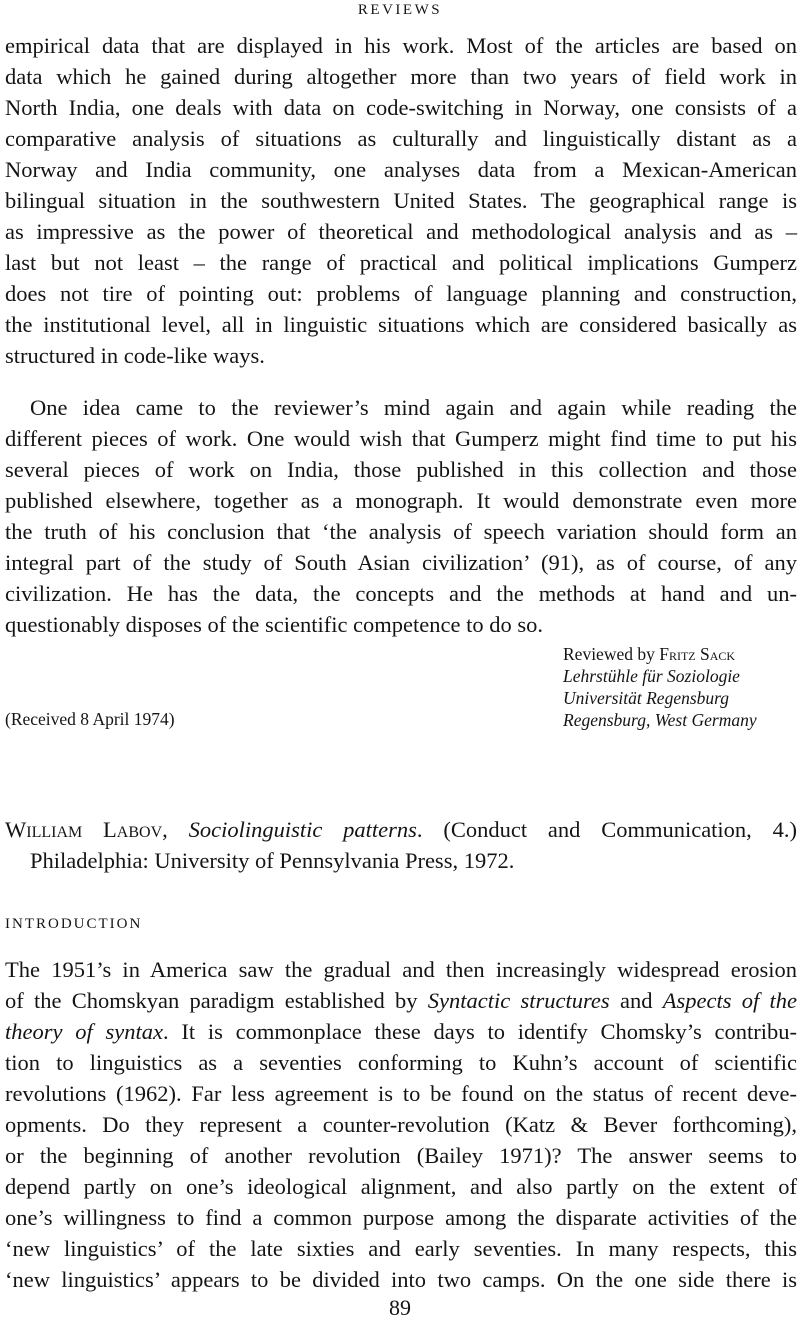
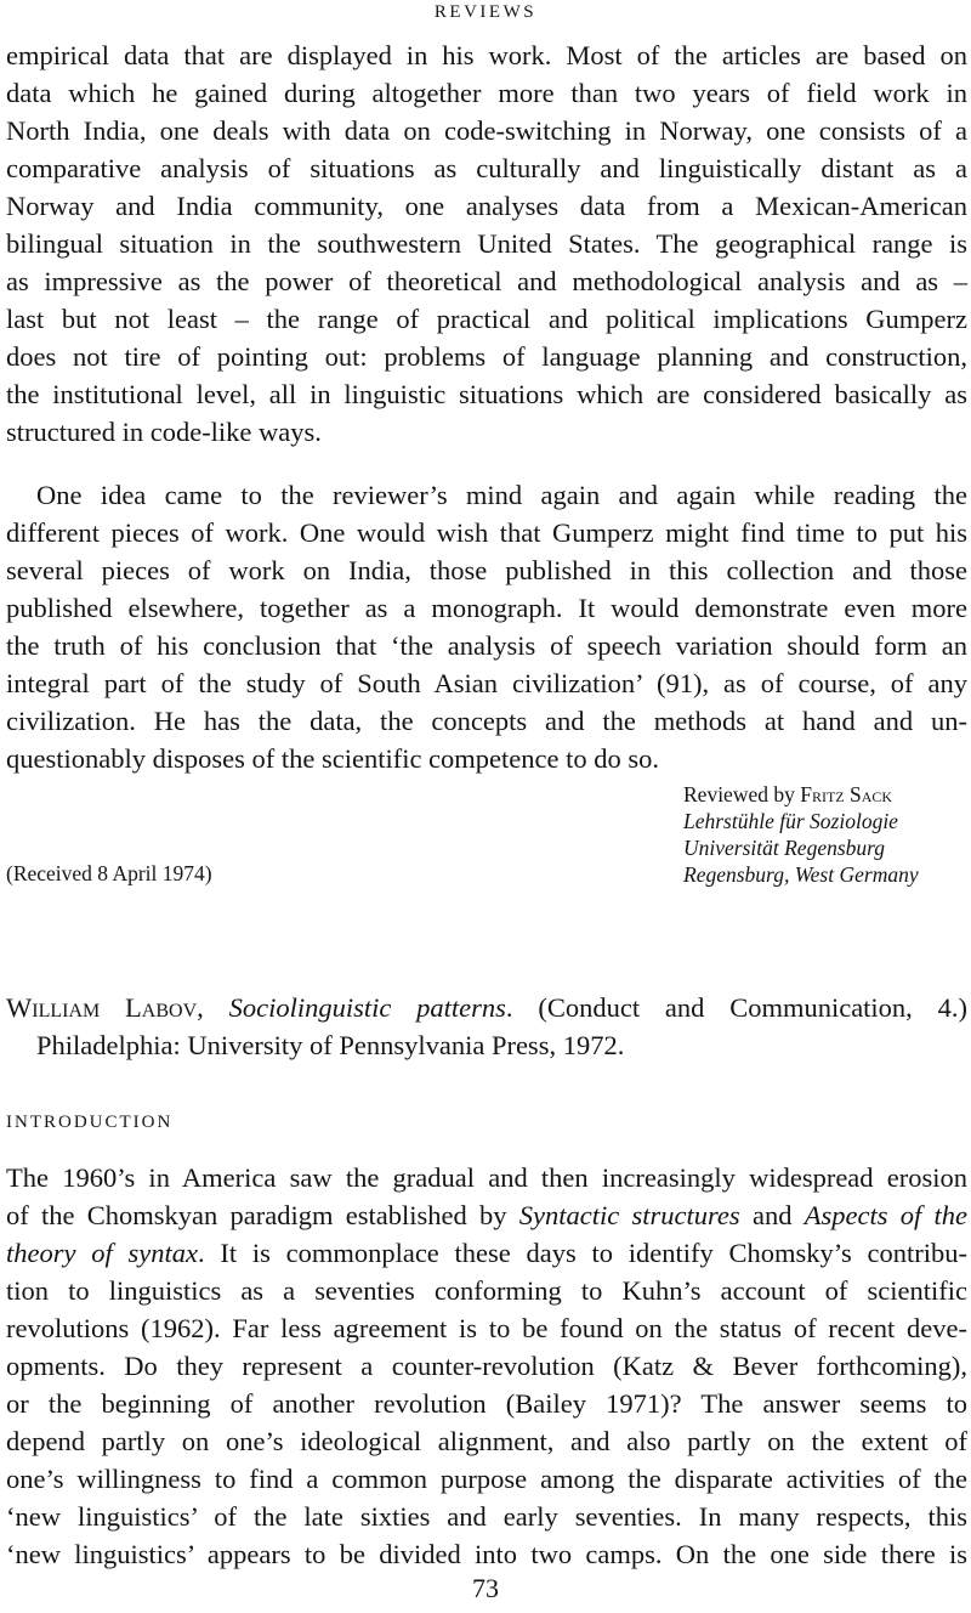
  REVIEWS
  empirical data that are displayed in his work. Most of the articles are based on
  data which he gained during altogether more than two years of field work in
  North India, one deals with data on code-switching in Norway, one consists of a
  comparative analysis of situations as culturally and linguistically distant as a
  Norway and India community, one analyses data from a Mexican-American
  bilingual situation in the southwestern United States. The geographical range is
  as impressive as the power of theoretical and methodological analysis and as –
  last but not least – the range of practical and political implications Gumperz
  does not tire of pointing out: problems of language planning and construction,
  the institutional level, all in linguistic situations which are considered basically as
  structured in code-like ways.
  One idea came to the reviewer’s mind again and again while reading the
  different pieces of work. One would wish that Gumperz might find time to put his
  several pieces of work on India, those published in this collection and those
  published elsewhere, together as a monograph. It would demonstrate even more
  the truth of his conclusion that ‘the analysis of speech variation should form an
  integral part of the study of South Asian civilization’ (91), as of course, of any
  civilization. He has the data, the concepts and the methods at hand and un-
  questionably disposes of the scientific competence to do so.
  Reviewed by Fritz Sack
  Lehrstühle für Soziologie
  Universität Regensburg
  Regensburg, West Germany
  (Received 8 April 1974)
  William Labov, Sociolinguistic patterns. (Conduct and Communication, 4.)
  Philadelphia: University of Pennsylvania Press, 1972.
  INTRODUCTION
- The 1951’s in America saw the gradual and then increasingly widespread erosion
+ The 1960’s in America saw the gradual and then increasingly widespread erosion
  of the Chomskyan paradigm established by Syntactic structures and Aspects of the
  theory of syntax. It is commonplace these days to identify Chomsky’s contribu-
  tion to linguistics as a seventies conforming to Kuhn’s account of scientific
  revolutions (1962). Far less agreement is to be found on the status of recent deve-
  opments. Do they represent a counter-revolution (Katz & Bever forthcoming),
  or the beginning of another revolution (Bailey 1971)? The answer seems to
  depend partly on one’s ideological alignment, and also partly on the extent of
  one’s willingness to find a common purpose among the disparate activities of the
  ‘new linguistics’ of the late sixties and early seventies. In many respects, this
  ‘new linguistics’ appears to be divided into two camps. On the one side there is
- 89
+ 73
